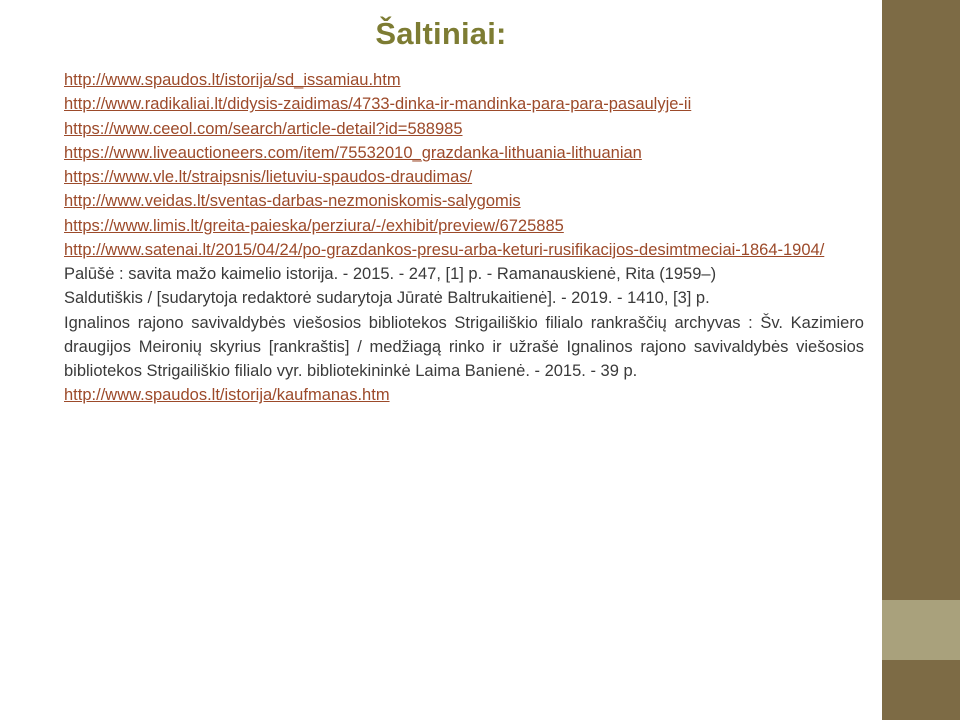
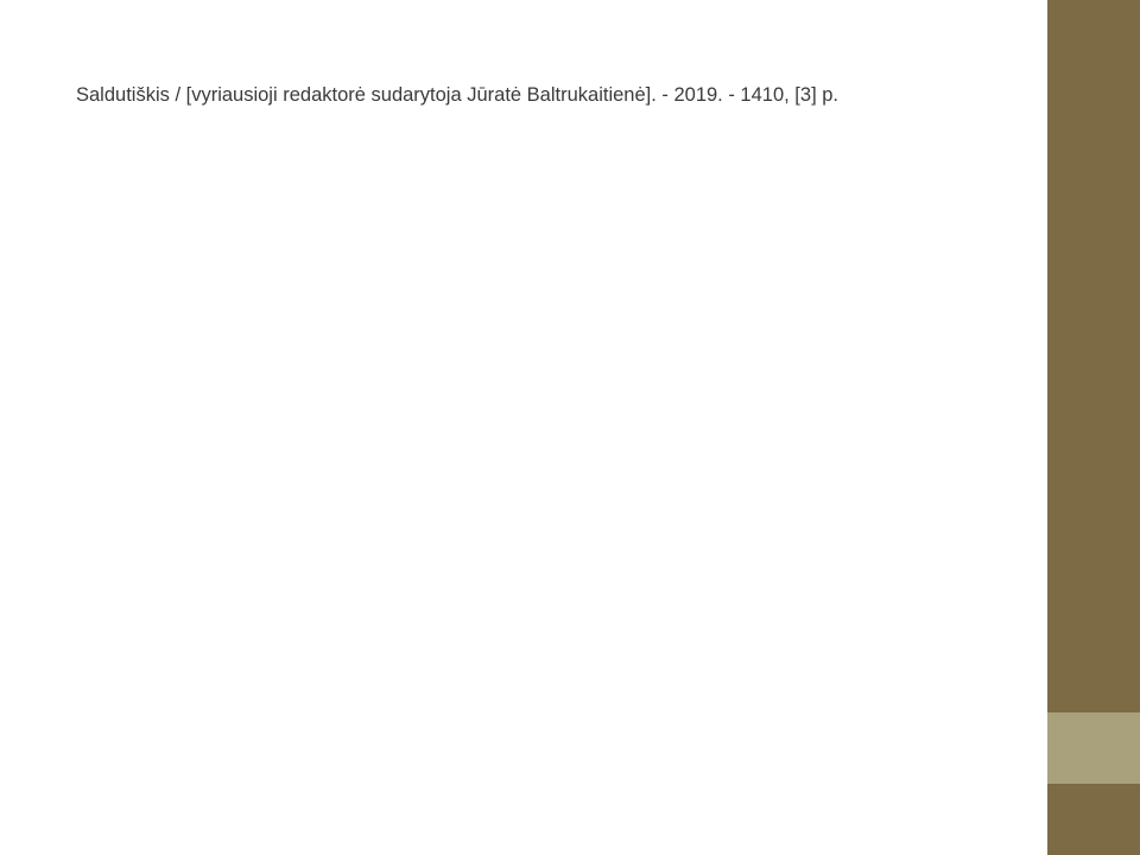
- Šaltiniai:
- http://www.spaudos.lt/istorija/sd_issamiau.htm
- http://www.radikaliai.lt/didysis-zaidimas/4733-dinka-ir-mandinka-para-para-pasaulyje-ii
- https://www.ceeol.com/search/article-detail?id=588985
- https://www.liveauctioneers.com/item/75532010_grazdanka-lithuania-lithuanian
- https://www.vle.lt/straipsnis/lietuviu-spaudos-draudimas/
- http://www.veidas.lt/sventas-darbas-nezmoniskomis-salygomis
- https://www.limis.lt/greita-paieska/perziura/-/exhibit/preview/6725885
- http://www.satenai.lt/2015/04/24/po-grazdankos-presu-arba-keturi-rusifikacijos-desimtmeciai-1864-1904/
- Palūšė : savita mažo kaimelio istorija. - 2015. - 247, [1] p. - Ramanauskienė, Rita (1959–)
- Saldutiškis / [sudarytoja redaktorė sudarytoja Jūratė Baltrukaitienė]. - 2019. - 1410, [3] p.
+ Saldutiškis / [vyriausioji redaktorė sudarytoja Jūratė Baltrukaitienė]. - 2019. - 1410, [3] p.
- Ignalinos rajono savivaldybės viešosios bibliotekos Strigailiškio filialo rankraščių archyvas : Šv. Kazimiero draugijos Meironių skyrius [rankraštis] / medžiagą rinko ir užrašė Ignalinos rajono savivaldybės viešosios bibliotekos Strigailiškio filialo vyr. bibliotekininkė Laima Banienė. - 2015. - 39 p.
- http://www.spaudos.lt/istorija/kaufmanas.htm
